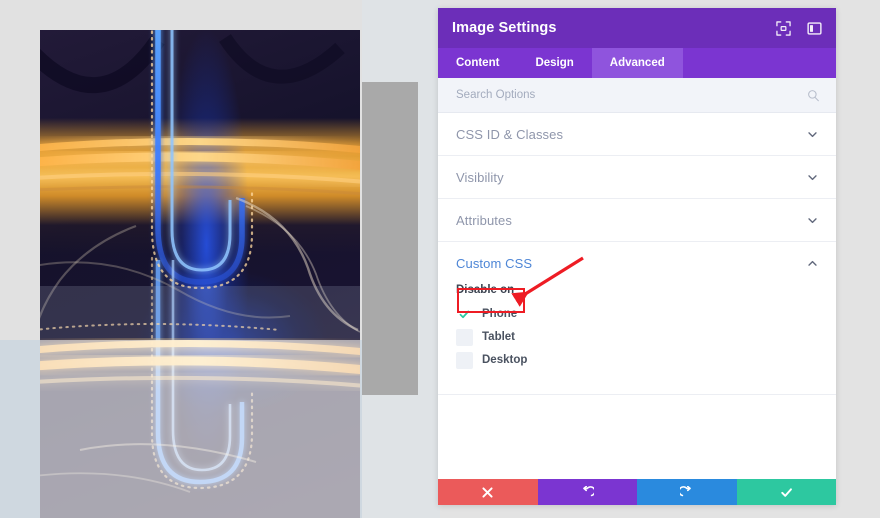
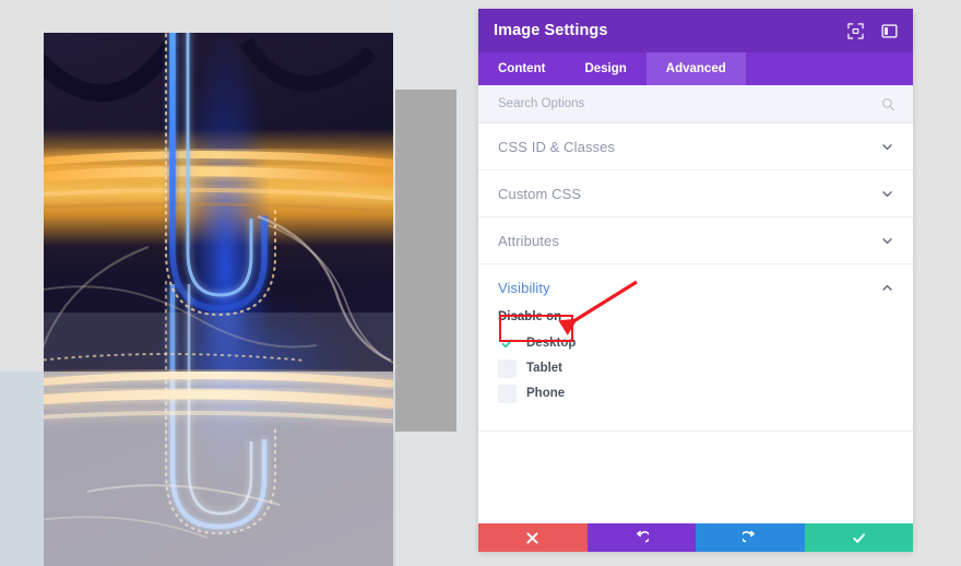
  Image Settings
  Content
  Design
  Advanced
  Search Options
  CSS ID & Classes
- Visibility
+ Custom CSS
  Attributes
- Custom CSS
+ Visibility
  Disable on
- Phone
+ Desktop
  Tablet
- Desktop
+ Phone
